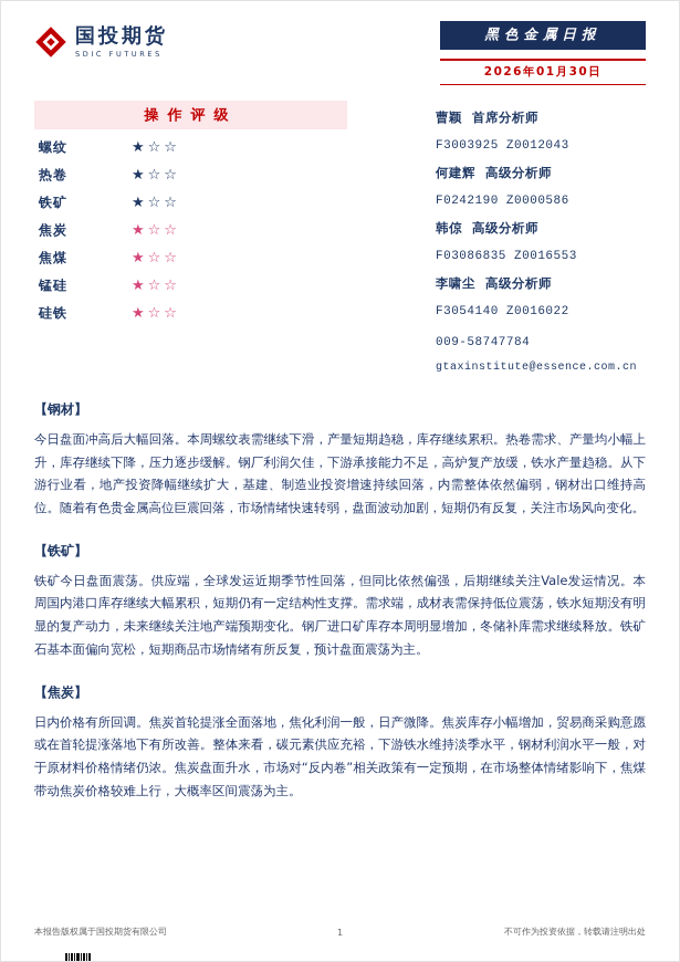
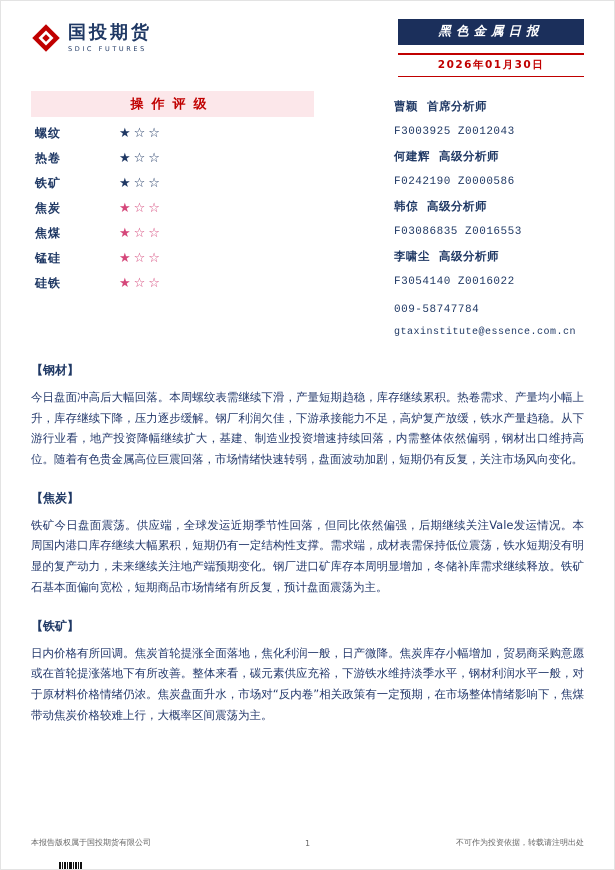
  国投期货
  SDIC FUTURES
  黑色金属日报
  2026年01月30日
  操作评级
  螺纹
  ★☆☆
  热卷
  ★☆☆
  铁矿
  ★☆☆
  焦炭
  ★☆☆
  焦煤
  ★☆☆
  锰硅
  ★☆☆
  硅铁
  ★☆☆
  曹颖 首席分析师
  F3003925 Z0012043
  何建辉 高级分析师
  F0242190 Z0000586
  韩倞 高级分析师
  F03086835 Z0016553
  李啸尘 高级分析师
  F3054140 Z0016022
  009-58747784
  gtaxinstitute@essence.com.cn
  【钢材】
  今日盘面冲高后大幅回落。本周螺纹表需继续下滑，产量短期趋稳，库存继续累积。热卷需求、产量均小幅上升，库存继续下降，压力逐步缓解。钢厂利润欠佳，下游承接能力不足，高炉复产放缓，铁水产量趋稳。从下游行业看，地产投资降幅继续扩大，基建、制造业投资增速持续回落，内需整体依然偏弱，钢材出口维持高位。随着有色贵金属高位巨震回落，市场情绪快速转弱，盘面波动加剧，短期仍有反复，关注市场风向变化。
- 【铁矿】
+ 【焦炭】
  铁矿今日盘面震荡。供应端，全球发运近期季节性回落，但同比依然偏强，后期继续关注Vale发运情况。本周国内港口库存继续大幅累积，短期仍有一定结构性支撑。需求端，成材表需保持低位震荡，铁水短期没有明显的复产动力，未来继续关注地产端预期变化。钢厂进口矿库存本周明显增加，冬储补库需求继续释放。铁矿石基本面偏向宽松，短期商品市场情绪有所反复，预计盘面震荡为主。
- 【焦炭】
+ 【铁矿】
  日内价格有所回调。焦炭首轮提涨全面落地，焦化利润一般，日产微降。焦炭库存小幅增加，贸易商采购意愿或在首轮提涨落地下有所改善。整体来看，碳元素供应充裕，下游铁水维持淡季水平，钢材利润水平一般，对于原材料价格情绪仍浓。焦炭盘面升水，市场对“反内卷”相关政策有一定预期，在市场整体情绪影响下，焦煤带动焦炭价格较难上行，大概率区间震荡为主。
  本报告版权属于国投期货有限公司
  1
  不可作为投资依据，转载请注明出处
